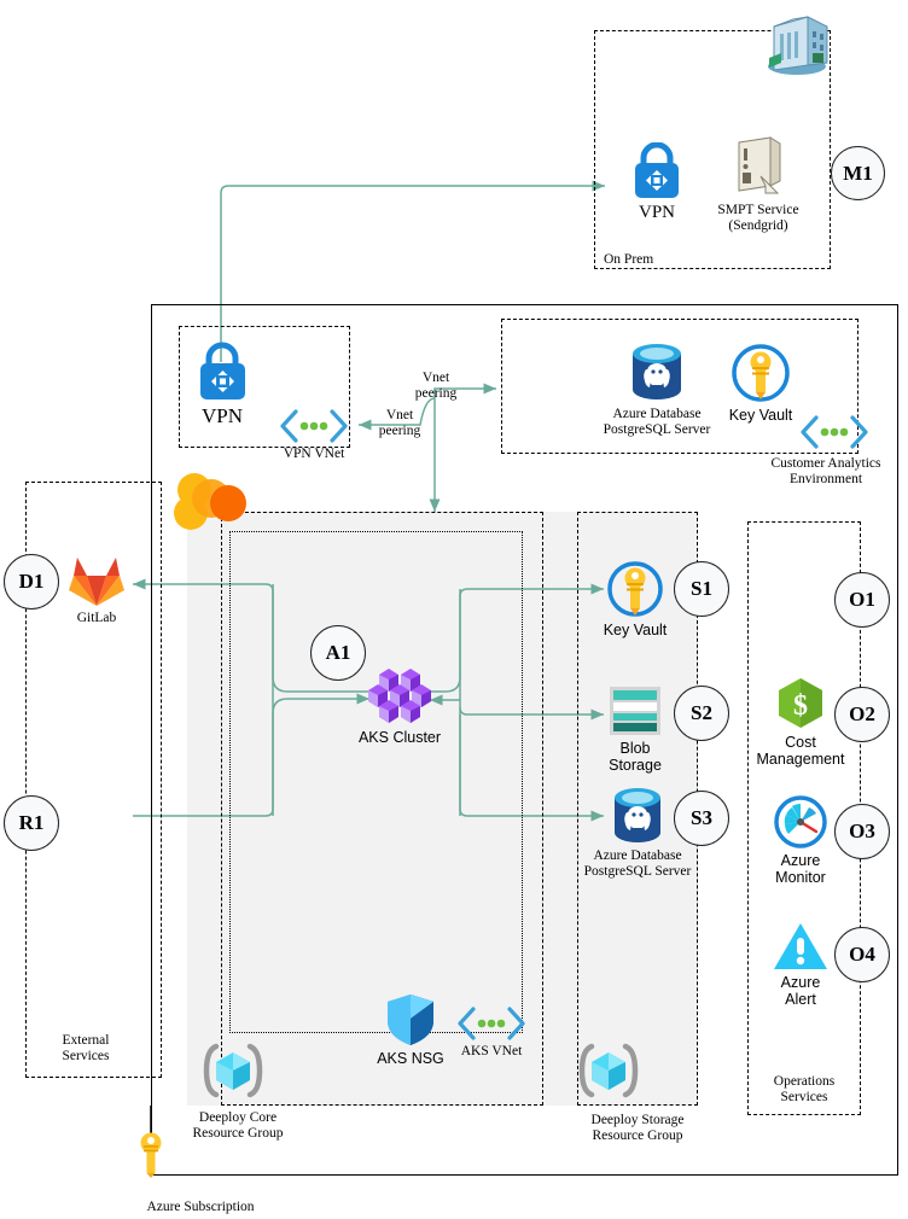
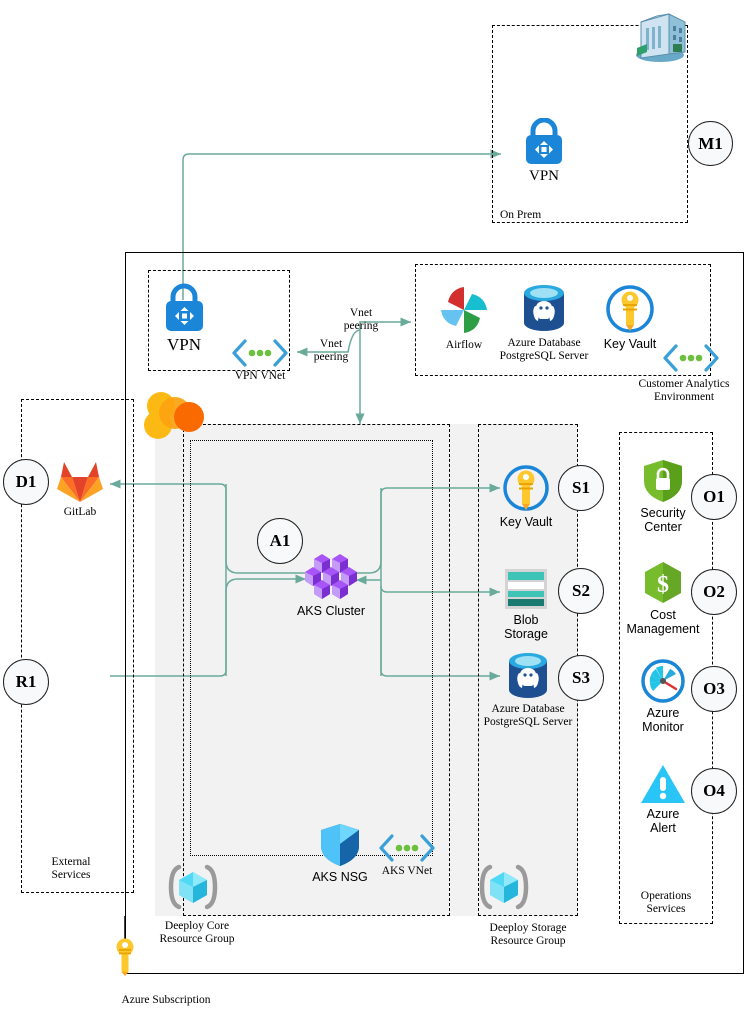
  On Prem
  VPN
- SMPT Service
- (Sendgrid)
  M1
  Azure Subscription
  VPN
  VPN VNet
  Vnet
  peering
  Vnet
  peering
  Customer Analytics
  Environment
+ Airflow
  Azure Database
  PostgreSQL Server
  Key Vault
  External
  Services
  GitLab
  D1
  R1
  Deeploy Core
  Resource Group
  AKS Cluster
  A1
  AKS NSG
  AKS VNet
  Deeploy Storage
  Resource Group
  Key Vault
  S1
  Blob Storage
  S2
  Azure Database
  PostgreSQL Server
  S3
  Operations
  Services
+ Security
+ Center
  O1
  $
  Cost
  Management
  O2
  Azure
  Monitor
  O3
  Azure
  Alert
  O4
